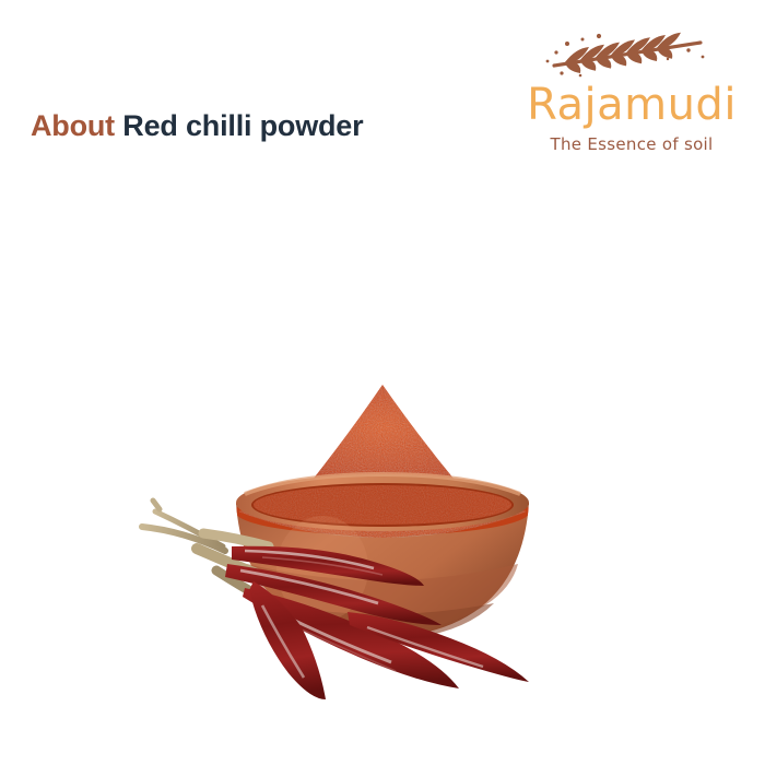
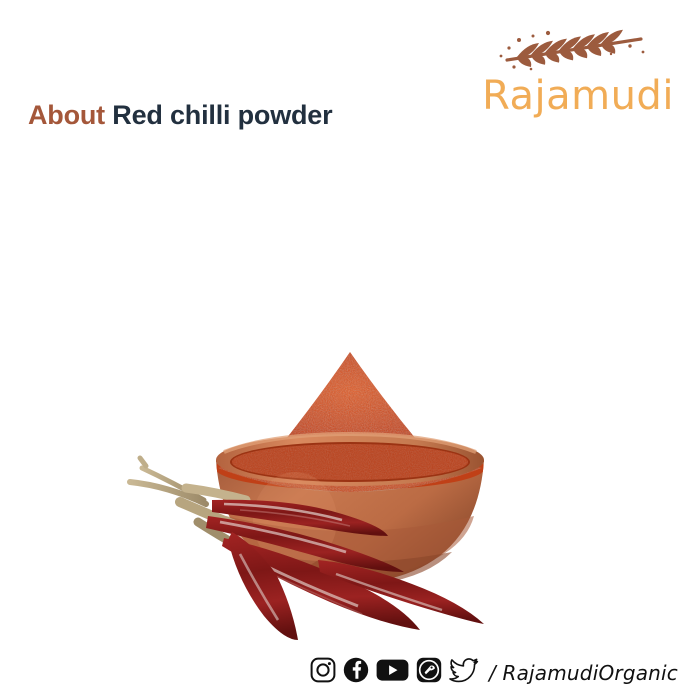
  Rajamudi
- The Essence of soil
  About Red chilli powder
+ / RajamudiOrganic
